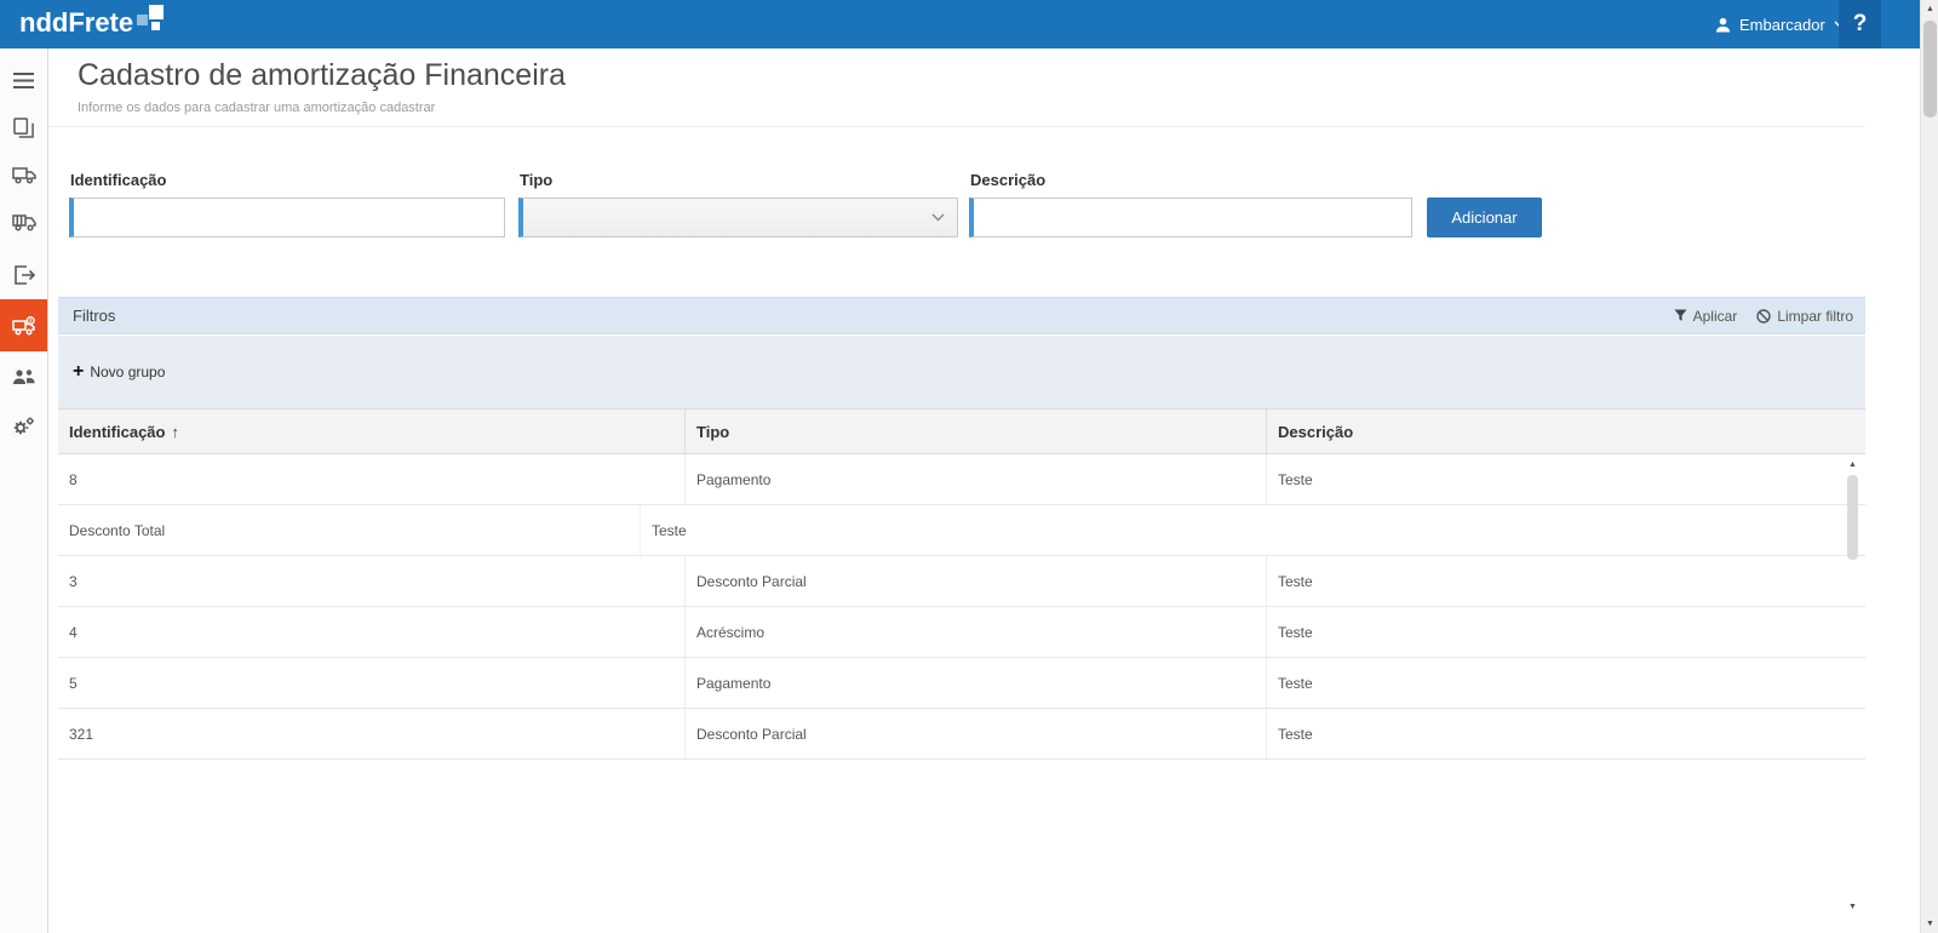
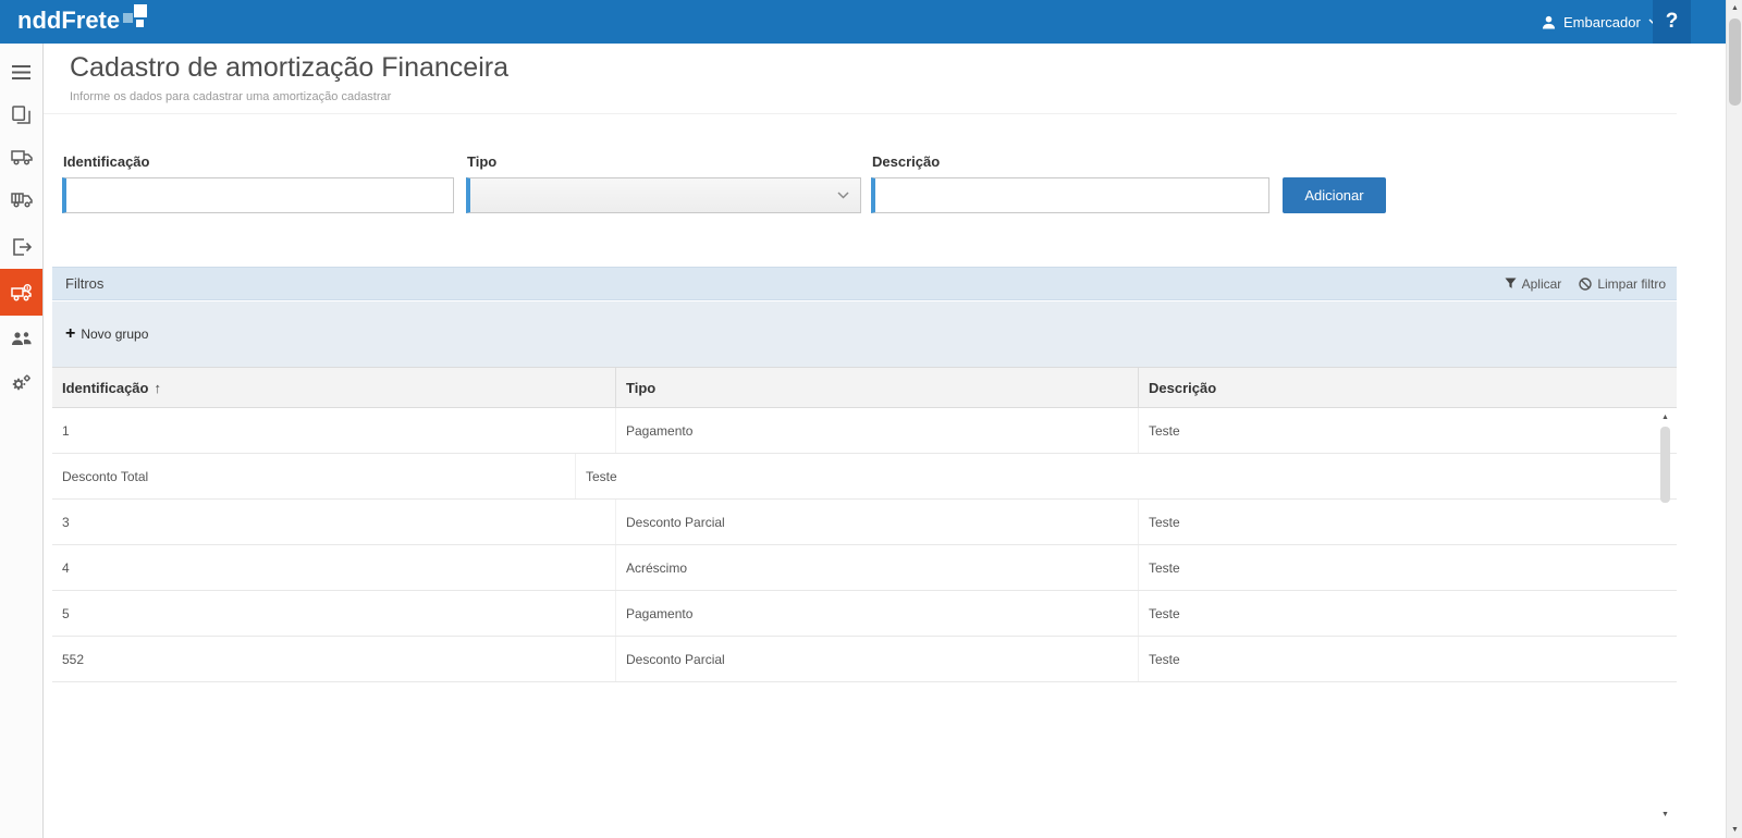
  nddFrete
  Embarcador
  ?
  Cadastro de amortização Financeira
  Informe os dados para cadastrar uma amortização cadastrar
  Identificação
  Tipo
  Descrição
  Adicionar
  Filtros
  Aplicar
  Limpar filtro
  +
  Novo grupo
  Identificação
  ↑
  Tipo
  Descrição
- 8
+ 1
  Pagamento
  Teste
  Desconto Total
  Teste
  3
  Desconto Parcial
  Teste
  4
  Acréscimo
  Teste
  5
  Pagamento
  Teste
- 321
+ 552
  Desconto Parcial
  Teste
